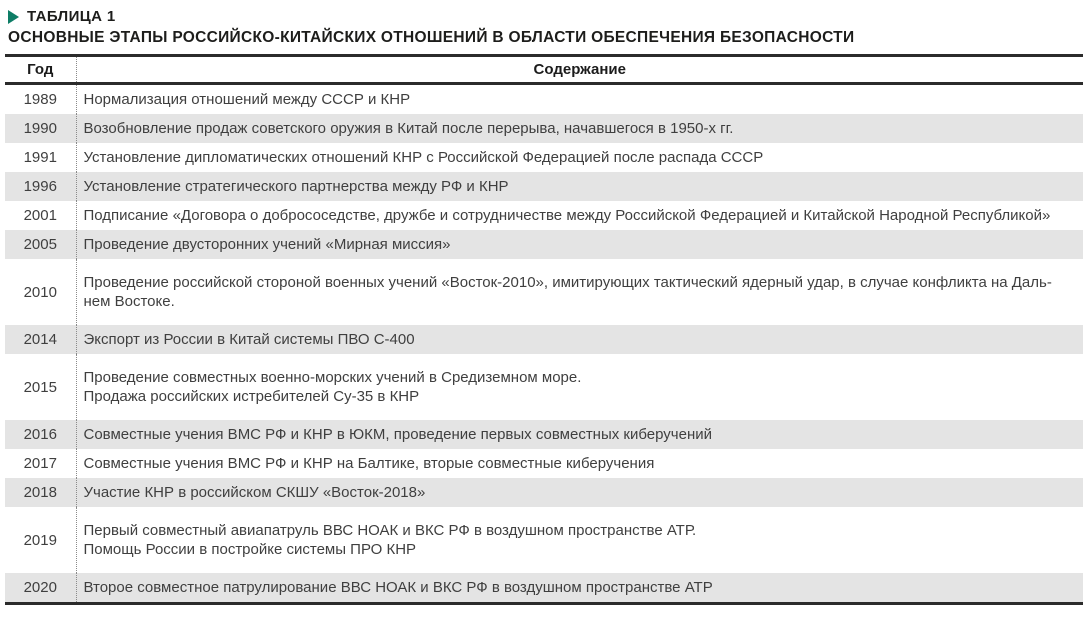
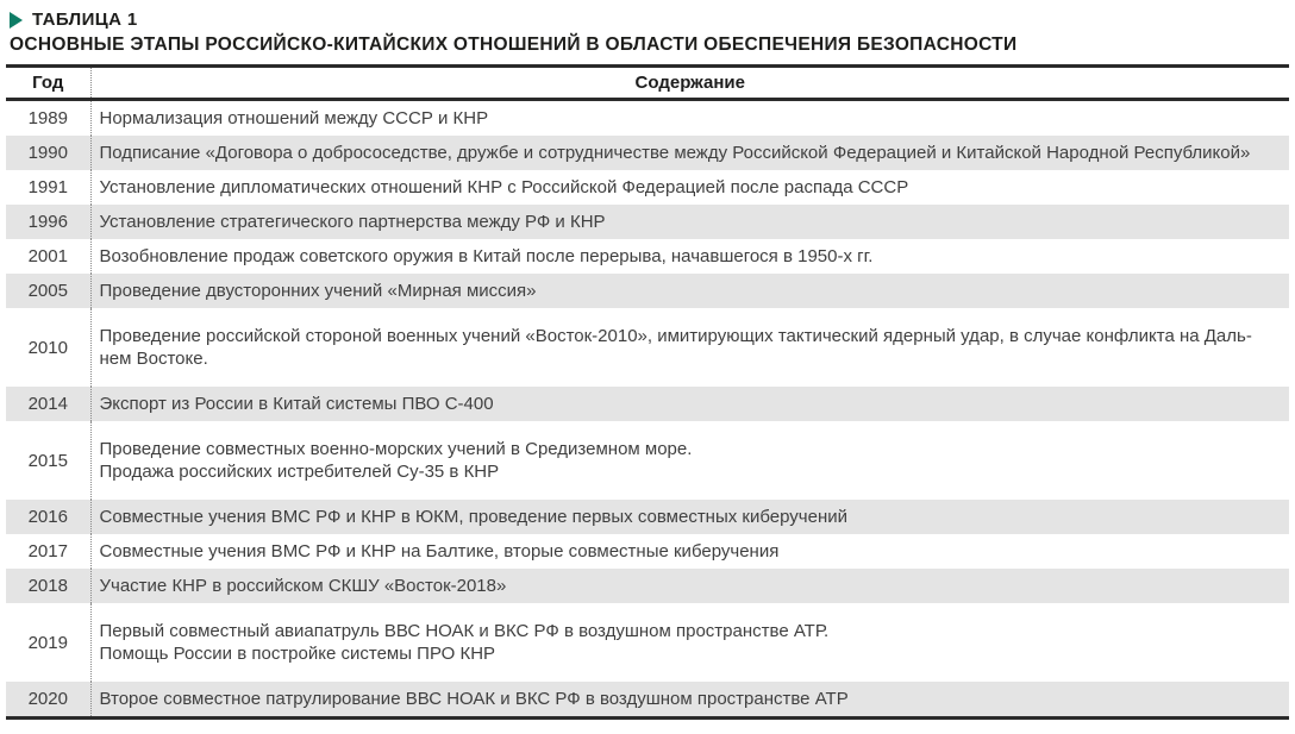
  ТАБЛИЦА 1
  ОСНОВНЫЕ ЭТАПЫ РОССИЙСКО-КИТАЙСКИХ ОТНОШЕНИЙ В ОБЛАСТИ ОБЕСПЕЧЕНИЯ БЕЗОПАСНОСТИ
  Год	Содержание
  1989	Нормализация отношений между СССР и КНР
- 1990	Возобновление продаж советского оружия в Китай после перерыва, начавшегося в 1950-х гг.
+ 1990	Подписание «Договора о добрососедстве, дружбе и сотрудничестве между Российской Федерацией и Китайской Народной Республикой»
  1991	Установление дипломатических отношений КНР с Российской Федерацией после распада СССР
  1996	Установление стратегического партнерства между РФ и КНР
- 2001	Подписание «Договора о добрососедстве, дружбе и сотрудничестве между Российской Федерацией и Китайской Народной Республикой»
+ 2001	Возобновление продаж советского оружия в Китай после перерыва, начавшегося в 1950-х гг.
  2005	Проведение двусторонних учений «Мирная миссия»
  2010	Проведение российской стороной военных учений «Восток-2010», имитирующих тактический ядерный удар, в случае конфликта на Даль-нем Востоке.
  2014	Экспорт из России в Китай системы ПВО С-400
  2015	Проведение совместных военно-морских учений в Средиземном море.Продажа российских истребителей Су-35 в КНР
  2016	Совместные учения ВМС РФ и КНР в ЮКМ, проведение первых совместных киберучений
  2017	Совместные учения ВМС РФ и КНР на Балтике, вторые совместные киберучения
  2018	Участие КНР в российском СКШУ «Восток-2018»
  2019	Первый совместный авиапатруль ВВС НОАК и ВКС РФ в воздушном пространстве АТР.Помощь России в постройке системы ПРО КНР
  2020	Второе совместное патрулирование ВВС НОАК и ВКС РФ в воздушном пространстве АТР
